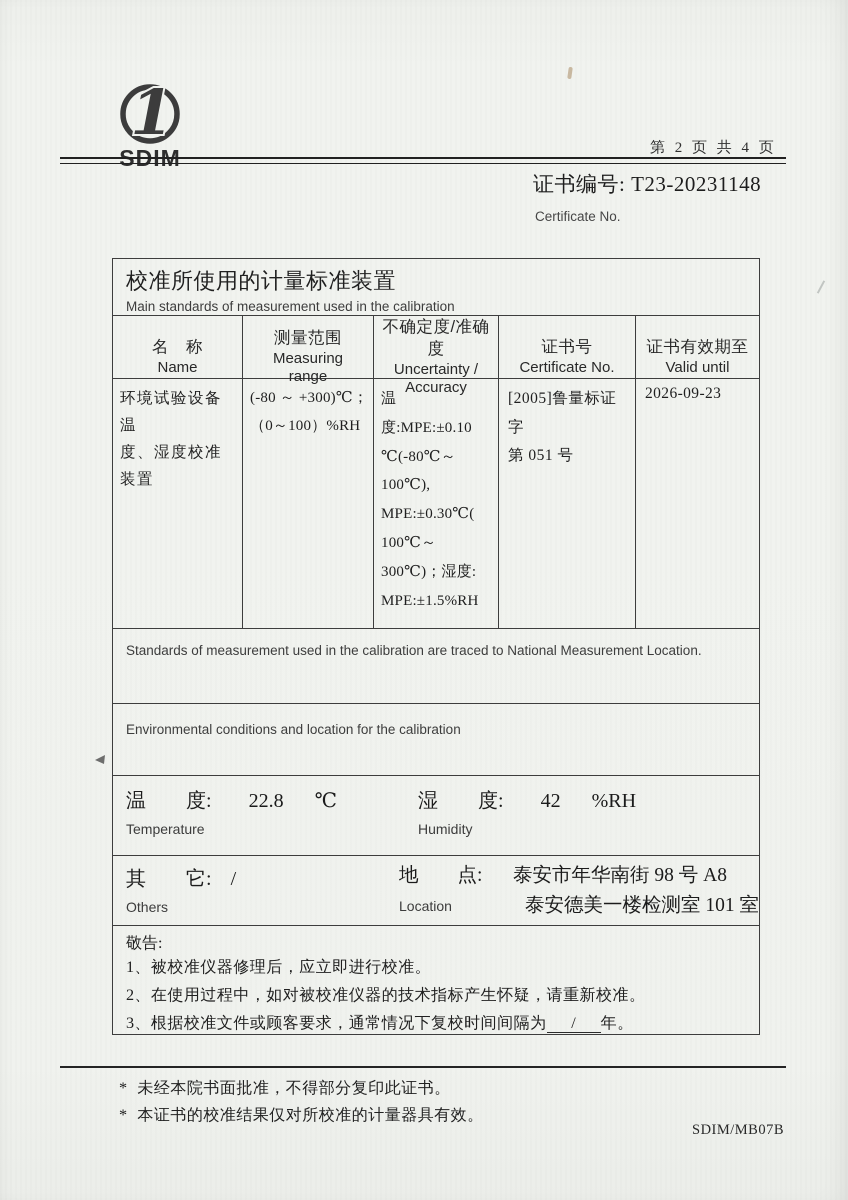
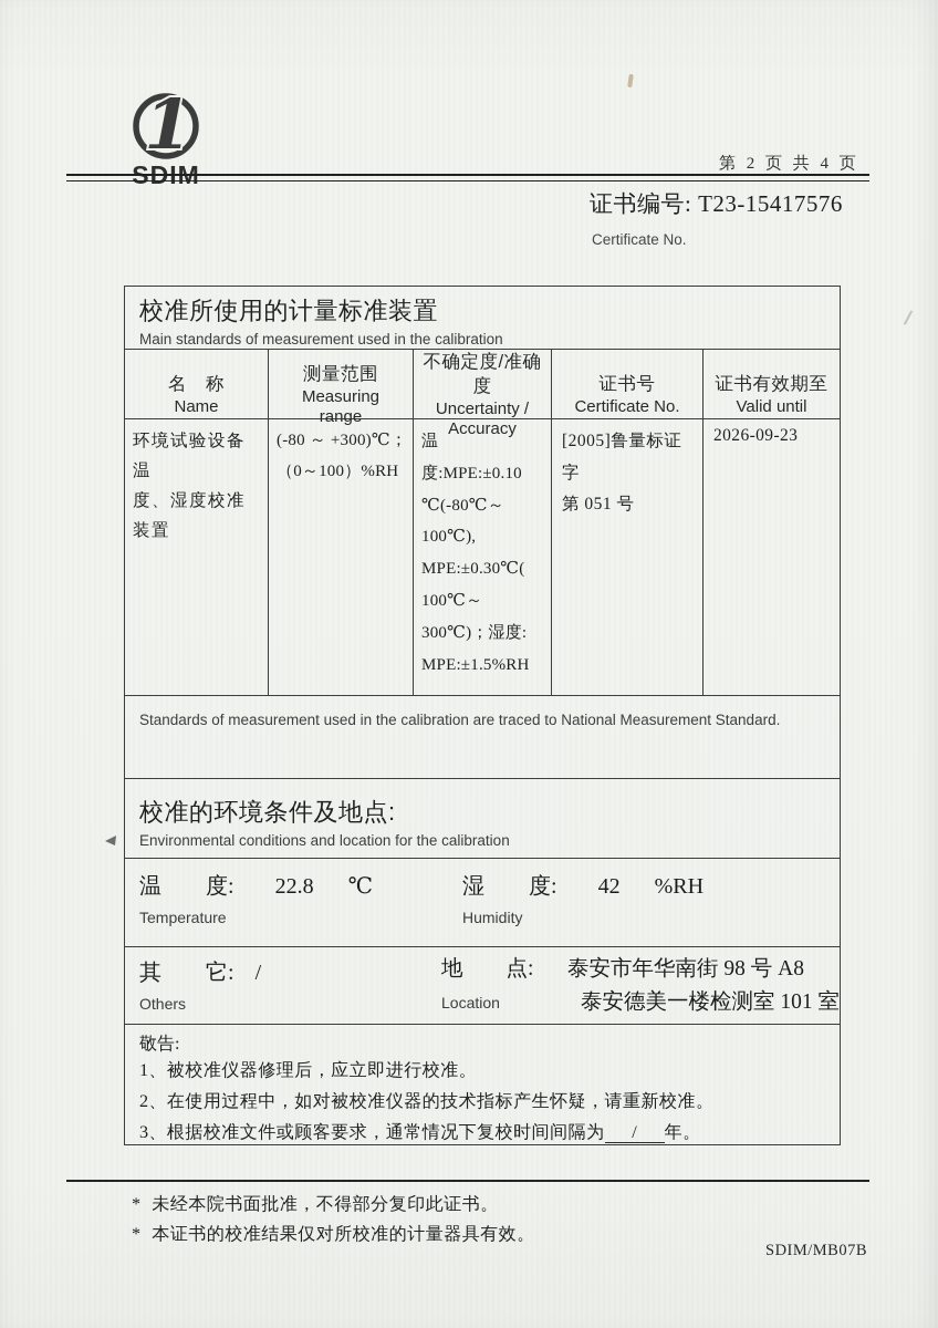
  1
  SDIM
  第 2 页 共 4 页
- 证书编号: T23-20231148
+ 证书编号: T23-15417576
  Certificate No.
  校准所使用的计量标准装置
  Main standards of measurement used in the calibration
  名 称
  Name
  测量范围
  Measuring
  range
  不确定度/准确度
  Uncertainty /
  Accuracy
  证书号
  Certificate No.
  证书有效期至
  Valid until
  环境试验设备温
  度、湿度校准装置
  (-80 ～ +300)℃；
  （0～100）%RH
  温
  度:MPE:±0.10
  ℃(-80℃～
  100℃),
  MPE:±0.30℃(
  100℃～
  300℃)；湿度:
  MPE:±1.5%RH
  [2005]鲁量标证字
  第 051 号
  2026-09-23
- Standards of measurement used in the calibration are traced to National Measurement Location.
+ Standards of measurement used in the calibration are traced to National Measurement Standard.
+ 校准的环境条件及地点:
  Environmental conditions and location for the calibration
  温 度: 22.8 ℃
  Temperature
  湿 度: 42 %RH
  Humidity
  其 它: /
  Others
  地 点:
  泰安市年华南街 98 号 A8
  Location
  泰安德美一楼检测室 101 室
  敬告:
  1、被校准仪器修理后，应立即进行校准。
  2、在使用过程中，如对被校准仪器的技术指标产生怀疑，请重新校准。
  3、根据校准文件或顾客要求，通常情况下复校时间间隔为 / 年。
  * 未经本院书面批准，不得部分复印此证书。
  * 本证书的校准结果仅对所校准的计量器具有效。
  SDIM/MB07B
